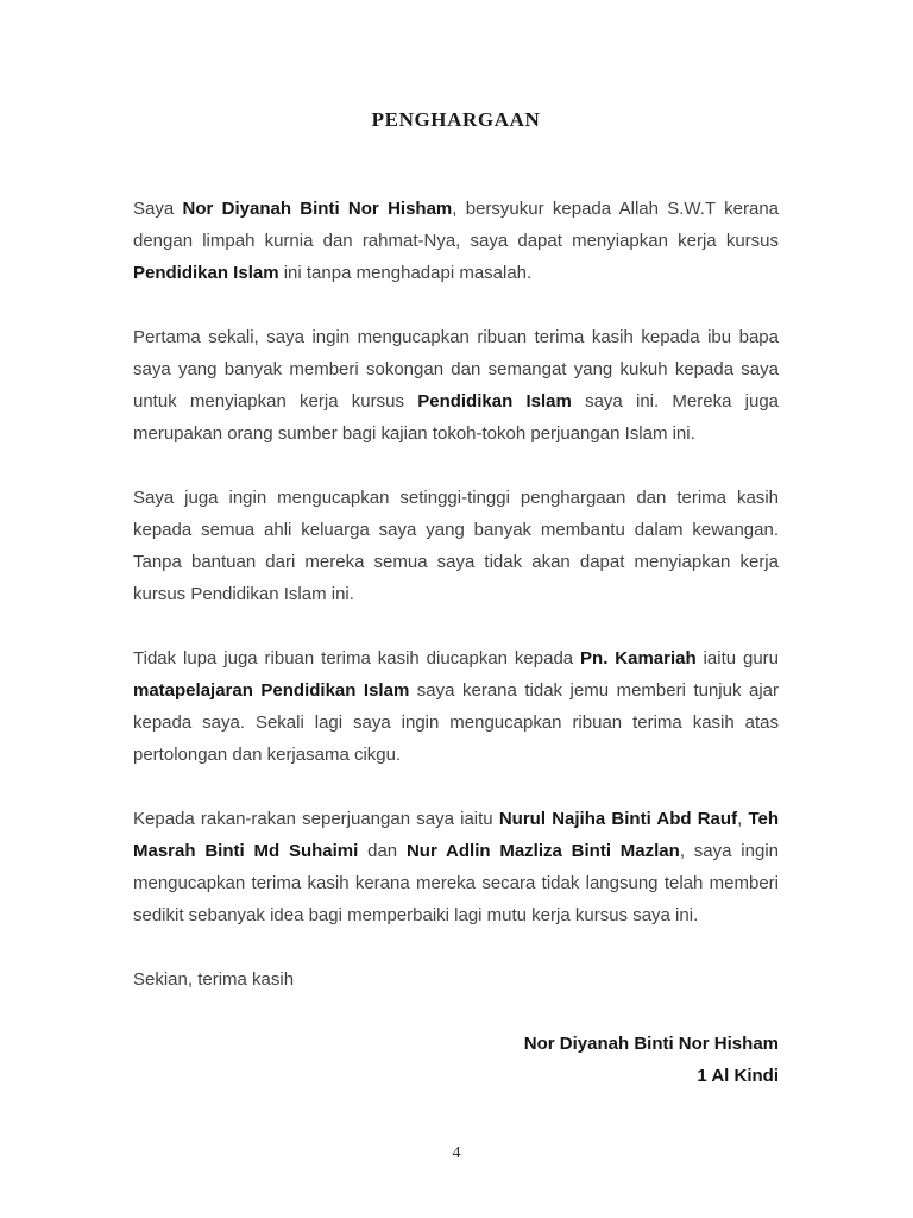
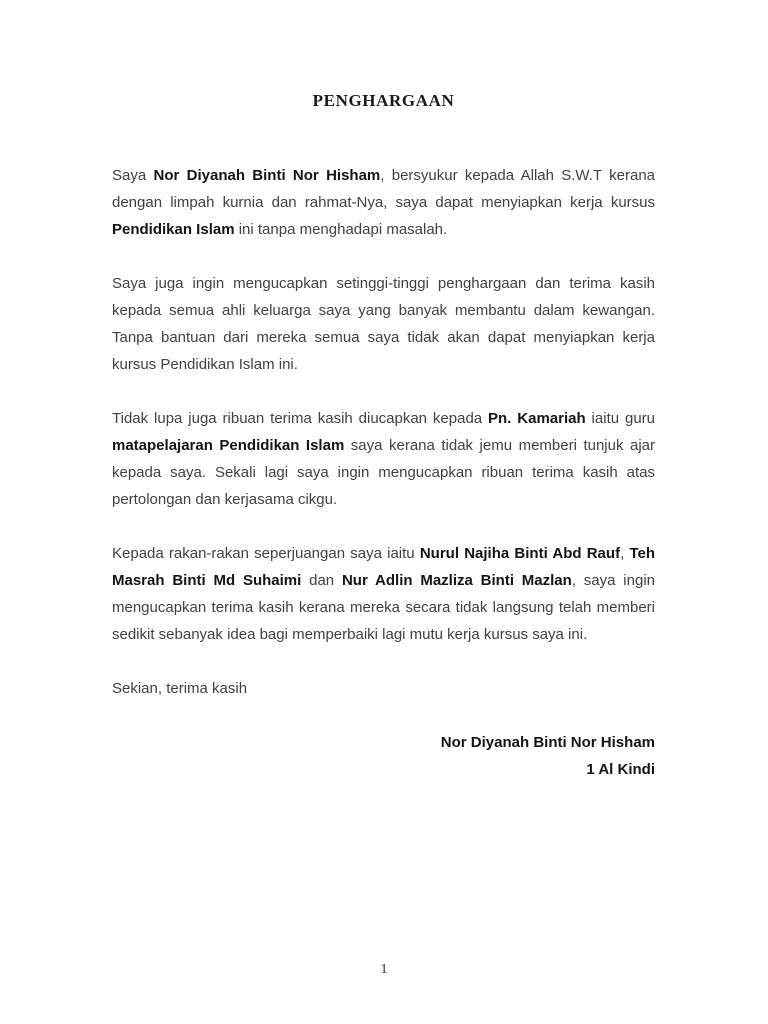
  PENGHARGAAN
  Saya Nor Diyanah Binti Nor Hisham, bersyukur kepada Allah S.W.T kerana dengan limpah kurnia dan rahmat-Nya, saya dapat menyiapkan kerja kursus Pendidikan Islam ini tanpa menghadapi masalah.
- Pertama sekali, saya ingin mengucapkan ribuan terima kasih kepada ibu bapa saya yang banyak memberi sokongan dan semangat yang kukuh kepada saya untuk menyiapkan kerja kursus Pendidikan Islam saya ini. Mereka juga merupakan orang sumber bagi kajian tokoh-tokoh perjuangan Islam ini.
  Saya juga ingin mengucapkan setinggi-tinggi penghargaan dan terima kasih kepada semua ahli keluarga saya yang banyak membantu dalam kewangan. Tanpa bantuan dari mereka semua saya tidak akan dapat menyiapkan kerja kursus Pendidikan Islam ini.
  Tidak lupa juga ribuan terima kasih diucapkan kepada Pn. Kamariah iaitu guru matapelajaran Pendidikan Islam saya kerana tidak jemu memberi tunjuk ajar kepada saya. Sekali lagi saya ingin mengucapkan ribuan terima kasih atas pertolongan dan kerjasama cikgu.
  Kepada rakan-rakan seperjuangan saya iaitu Nurul Najiha Binti Abd Rauf, Teh Masrah Binti Md Suhaimi dan Nur Adlin Mazliza Binti Mazlan, saya ingin mengucapkan terima kasih kerana mereka secara tidak langsung telah memberi sedikit sebanyak idea bagi memperbaiki lagi mutu kerja kursus saya ini.
  Sekian, terima kasih
  Nor Diyanah Binti Nor Hisham
  1 Al Kindi
- 4
+ 1
